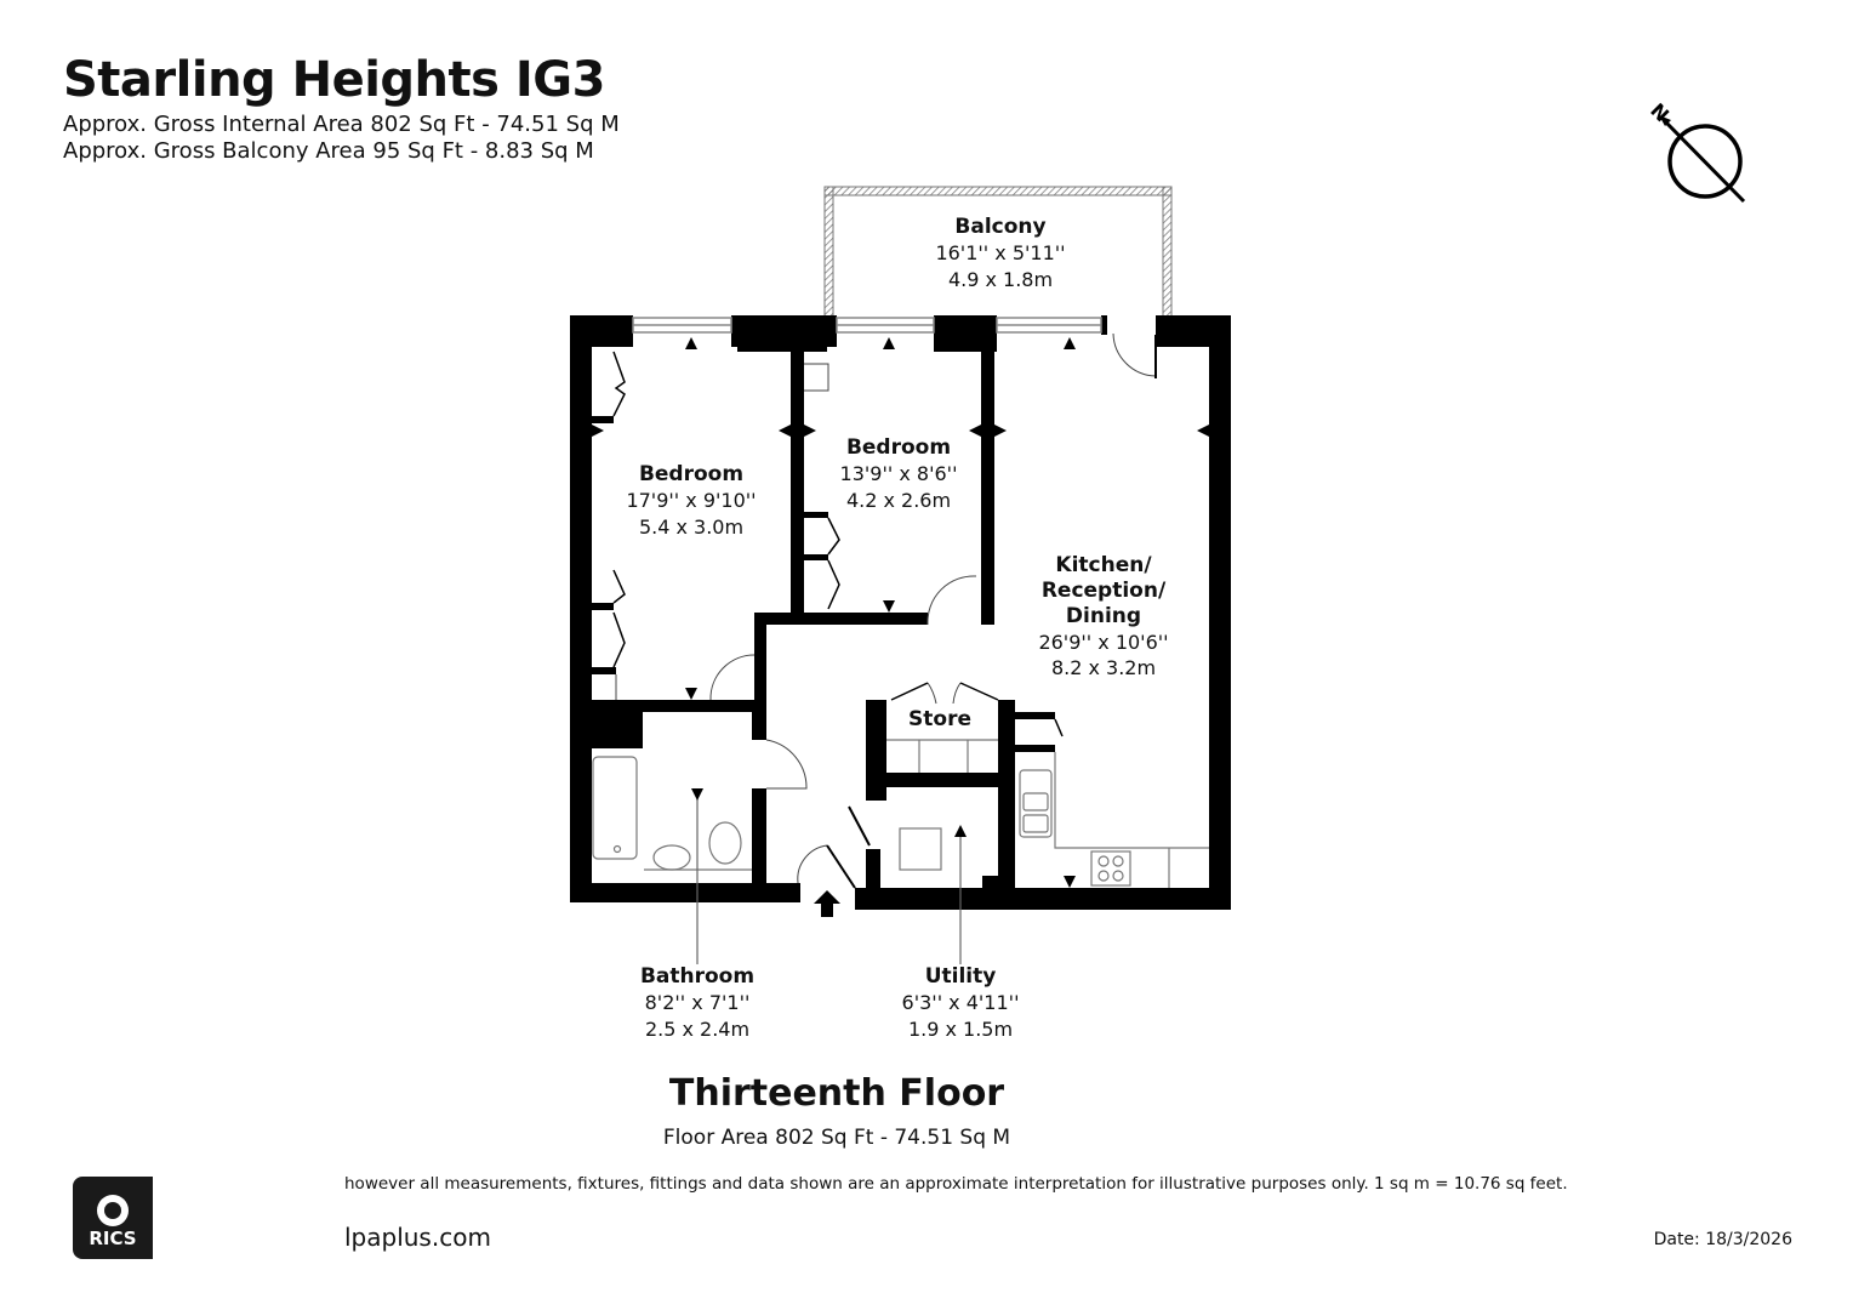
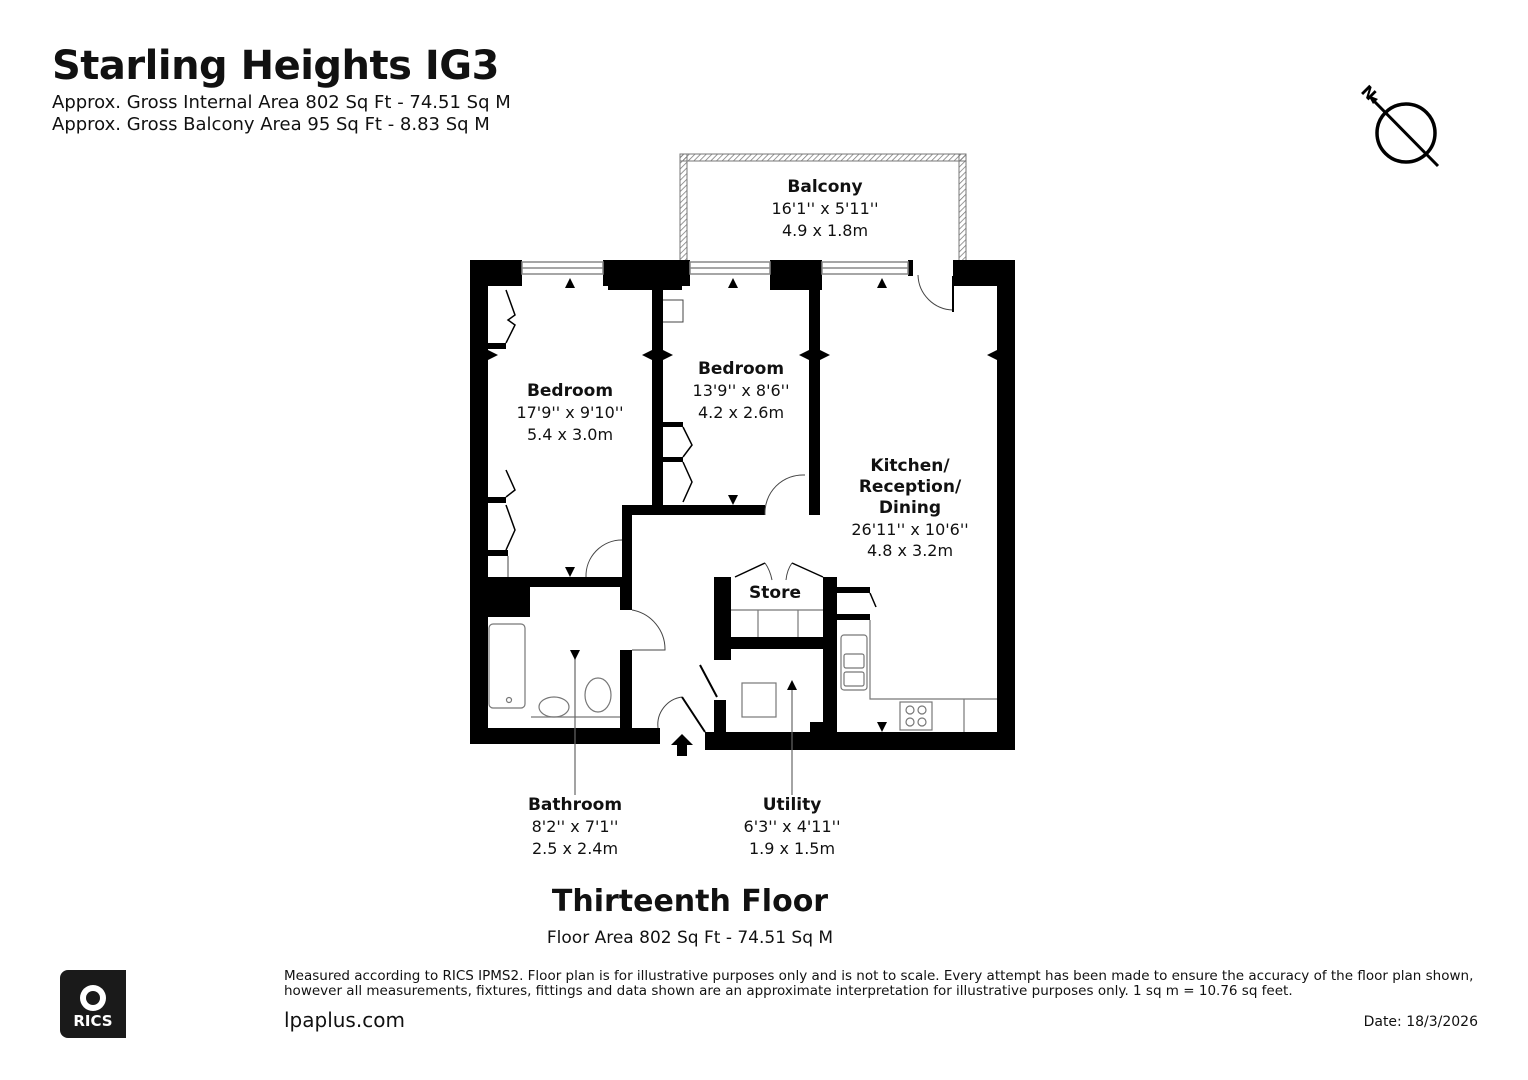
  Starling Heights IG3
  Approx. Gross Internal Area 802 Sq Ft - 74.51 Sq M
  Approx. Gross Balcony Area 95 Sq Ft - 8.83 Sq M
  Balcony
  16'1'' x 5'11''
  4.9 x 1.8m
  Bedroom
  17'9'' x 9'10''
  5.4 x 3.0m
  Bedroom
  13'9'' x 8'6''
  4.2 x 2.6m
  Kitchen/
  Reception/
  Dining
- 26'9'' x 10'6''
+ 26'11'' x 10'6''
- 8.2 x 3.2m
+ 4.8 x 3.2m
  Store
  Bathroom
  8'2'' x 7'1''
  2.5 x 2.4m
  Utility
  6'3'' x 4'11''
  1.9 x 1.5m
  Thirteenth Floor
  Floor Area 802 Sq Ft - 74.51 Sq M
  RICS
+ Measured according to RICS IPMS2. Floor plan is for illustrative purposes only and is not to scale. Every attempt has been made to ensure the accuracy of the floor plan shown,
  however all measurements, fixtures, fittings and data shown are an approximate interpretation for illustrative purposes only. 1 sq m = 10.76 sq feet.
  lpaplus.com
  Date: 18/3/2026
